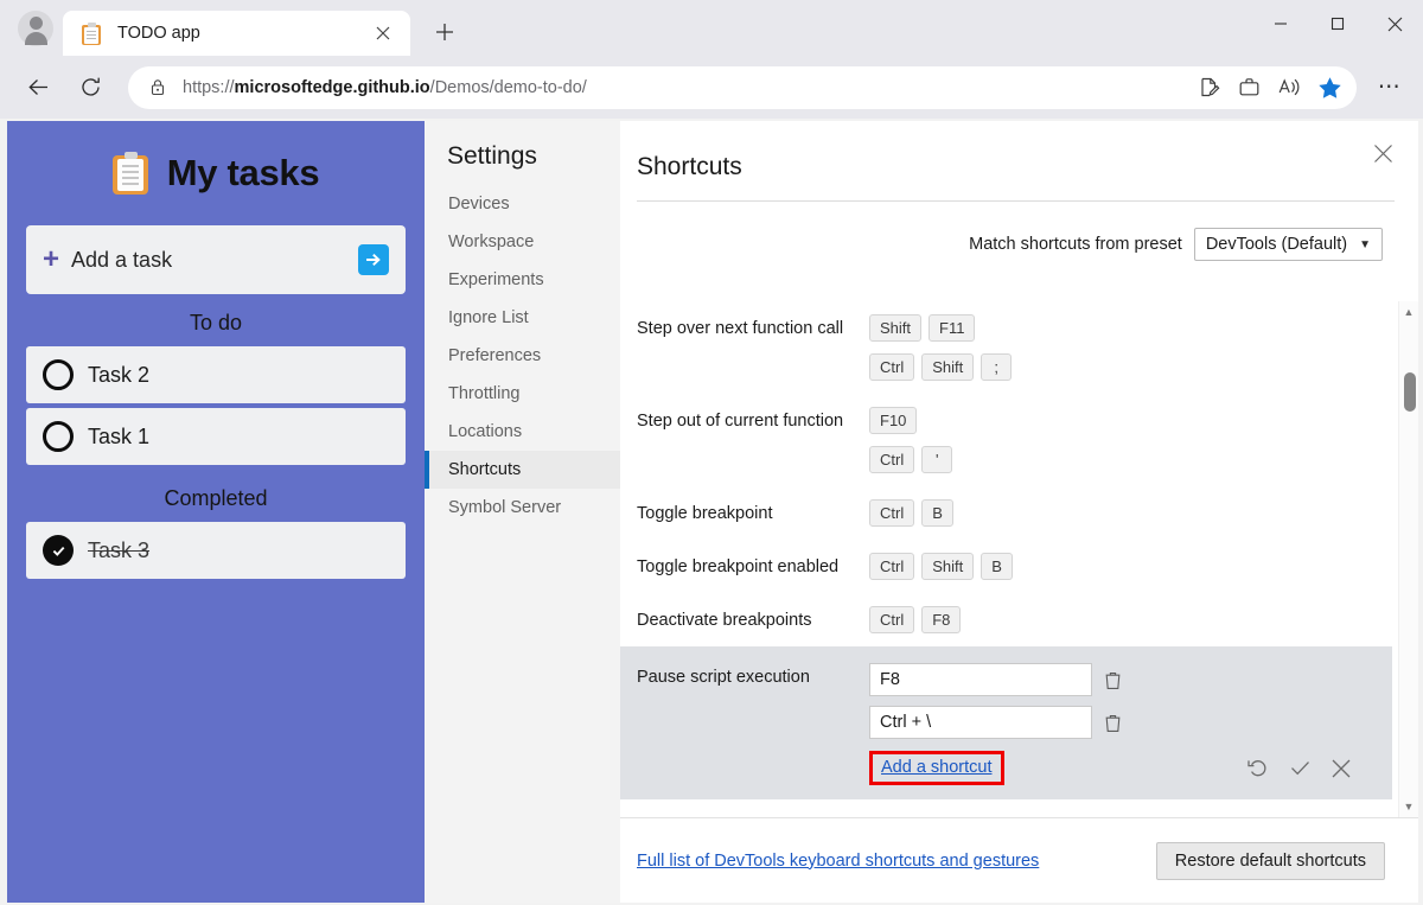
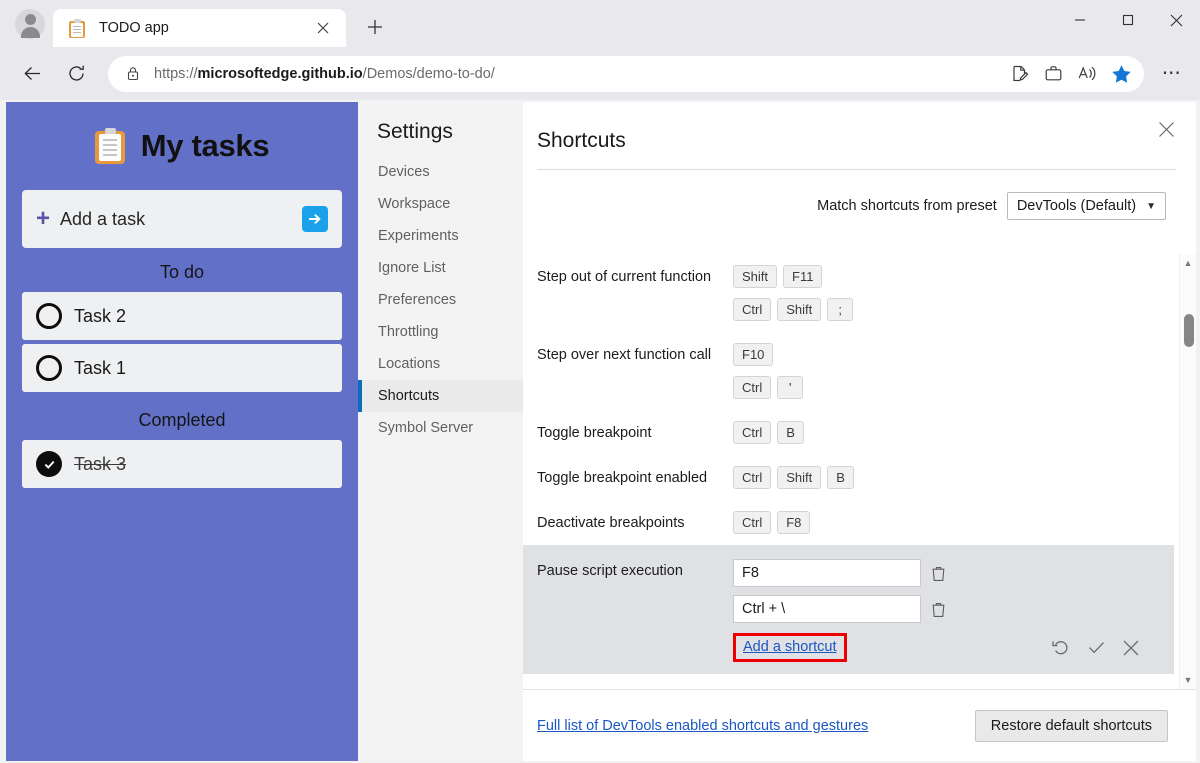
  TODO app
  https://microsoftedge.github.io/Demos/demo-to-do/
  ⋯
  My tasks
  +
  Add a task
  To do
  Task 2
  Task 1
  Completed
  Task 3
  Settings
  Devices
  Workspace
  Experiments
  Ignore List
  Preferences
  Throttling
  Locations
  Shortcuts
  Symbol Server
  Shortcuts
  Match shortcuts from preset
  DevTools (Default)
  ▼
- Step over next function call
+ Step out of current function
  Shift
  F11
  Ctrl
  Shift
  ;
- Step out of current function
+ Step over next function call
  F10
  Ctrl
  '
  Toggle breakpoint
  Ctrl
  B
  Toggle breakpoint enabled
  Ctrl
  Shift
  B
  Deactivate breakpoints
  Ctrl
  F8
  Pause script execution
  F8
  Ctrl + \
  Add a shortcut
  ▲
  ▼
- Full list of DevTools keyboard shortcuts and gestures
+ Full list of DevTools enabled shortcuts and gestures
  Restore default shortcuts
